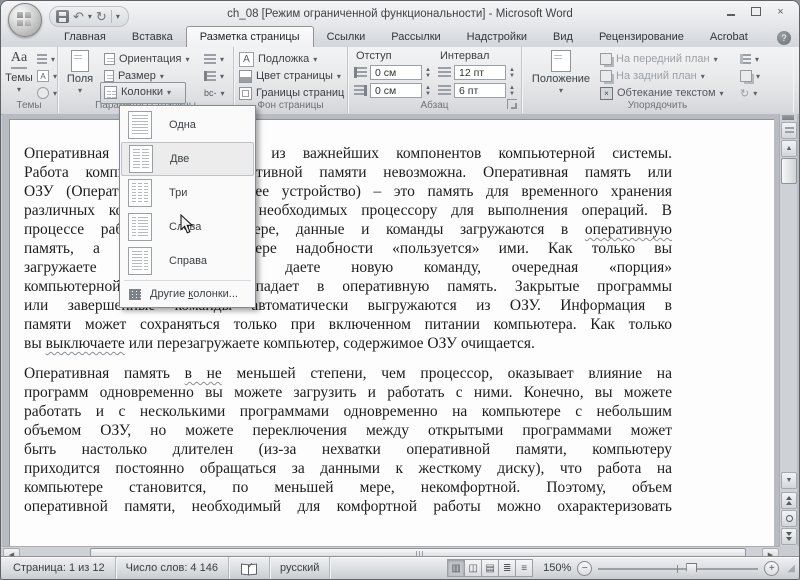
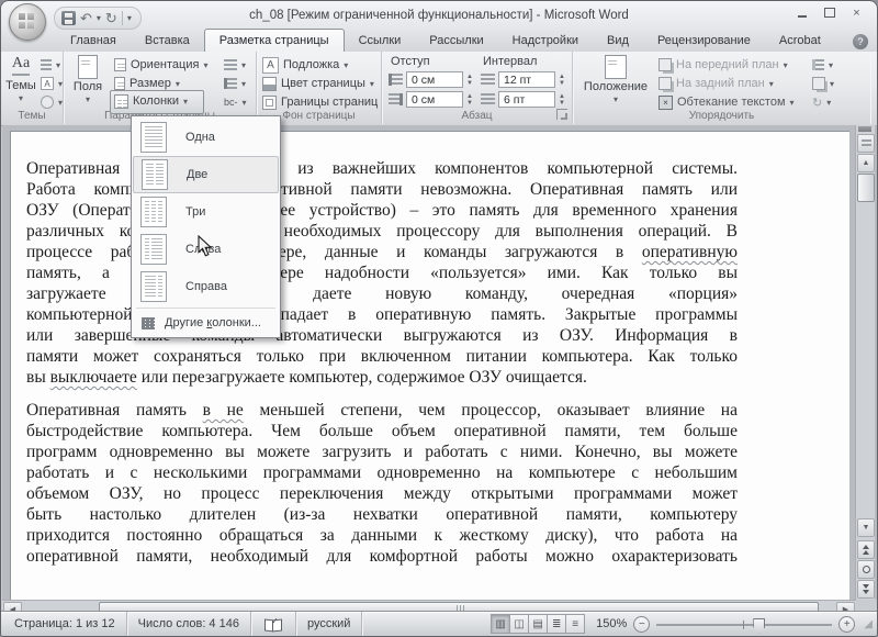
  ↶
  ▾
  ↻
  ▾
  ch_08 [Режим ограниченной функциональности] - Microsoft Word
  ×
  Главная
  Вставка
  Разметка страницы
  Ссылки
  Рассылки
  Надстройки
  Вид
  Рецензирование
  Acrobat
  ?
  Aa
  Темы
  ▾
  ▾
  А
  ▾
  ▾
  Темы
  Поля
  ▾
  Ориентация
  ▾
  Размер
  ▾
  Колонки
  ▾
  ▾
  ▾
  bc-
  ▾
  А
  Подложка
  ▾
  Цвет страницы
  ▾
  Границы страниц
  Фон страницы
  Отступ
  0 см
  0 см
  Интервал
  12 пт
  6 пт
  Абзац
  Положение
  ▾
  На передний план
  ▾
  На задний план
  ▾
  ×
  Обтекание текстом
  ▾
  ▾
  ▾
  ↻
  ▾
  Упорядочить
  Оперативная из важнейших компонентов компьютерной системы.
  Работа комптивной памяти невозможна. Оперативная память или
  ОЗУ (Оператее устройство) – это память для временного хранения
  различных к необходимых процессору для выполнения операций. В
  процессе раере, данные и команды загружаются в оперативную
  память, аере надобности «пользуется» ими. Как только вы
  загружаете даете новую команду, очередная «порция»
  компьютернойпадает в оперативную память. Закрытые программы
  или завершевтоматически выгружаются из ОЗУ. Информация в
  памяти может сохраняться только при включенном питании компьютера. Как только
  вы выключаете или перезагружаете компьютер, содержимое ОЗУ очищается.
  Оперативная память в не меньшей степени, чем процессор, оказывает влияние на
+ быстродействие компьютера. Чем больше объем оперативной памяти, тем больше
  программ одновременно вы можете загрузить и работать с ними. Конечно, вы можете
  работать и с несколькими программами одновременно на компьютере с небольшим
- объемом ОЗУ, но можете переключения между открытыми программами может
+ объемом ОЗУ, но процесс переключения между открытыми программами может
  быть настолько длителен (из-за нехватки оперативной памяти, компьютеру
  приходится постоянно обращаться за данными к жесткому диску), что работа на
- компьютере становится, по меньшей мере, некомфортной. Поэтому, объем
  оперативной памяти, необходимый для комфортной работы можно охарактеризовать
  Одна
  Две
  Три
  Слва
  Справа
  Другие колонки...
  Страница: 1 из 12
  Число слов: 4 146
  ✓
  русский
  ▥
  ◫
  ▤
  ≣
  ≡
  150%
  −
  +
  ◢
